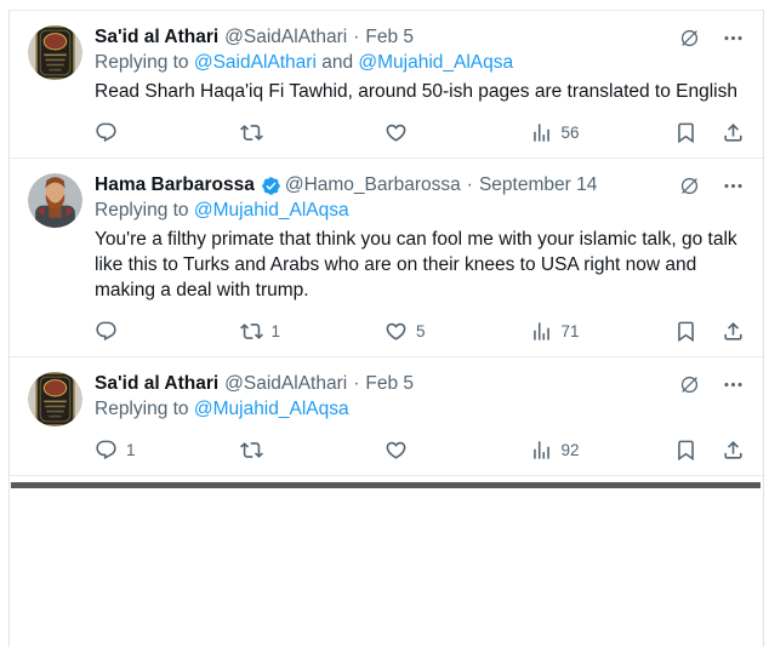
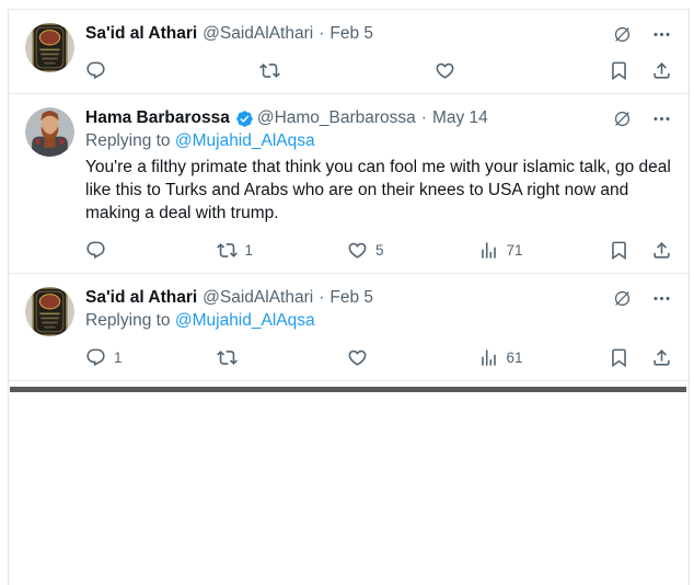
  Sa'id al Athari
  @SaidAlAthari
  ·
  Feb 5
- Replying to @SaidAlAthari and @Mujahid_AlAqsa
- Read Sharh Haqa'iq Fi Tawhid, around 50-ish pages are translated to English
- 56
  Hama Barbarossa
  @Hamo_Barbarossa
  ·
- September 14
+ May 14
  Replying to @Mujahid_AlAqsa
- You're a filthy primate that think you can fool me with your islamic talk, go talk like this to Turks and Arabs who are on their knees to USA right now and making a deal with trump.
+ You're a filthy primate that think you can fool me with your islamic talk, go deal like this to Turks and Arabs who are on their knees to USA right now and making a deal with trump.
  1
  5
  71
  Sa'id al Athari
  @SaidAlAthari
  ·
  Feb 5
  Replying to @Mujahid_AlAqsa
  1
- 92
+ 61
